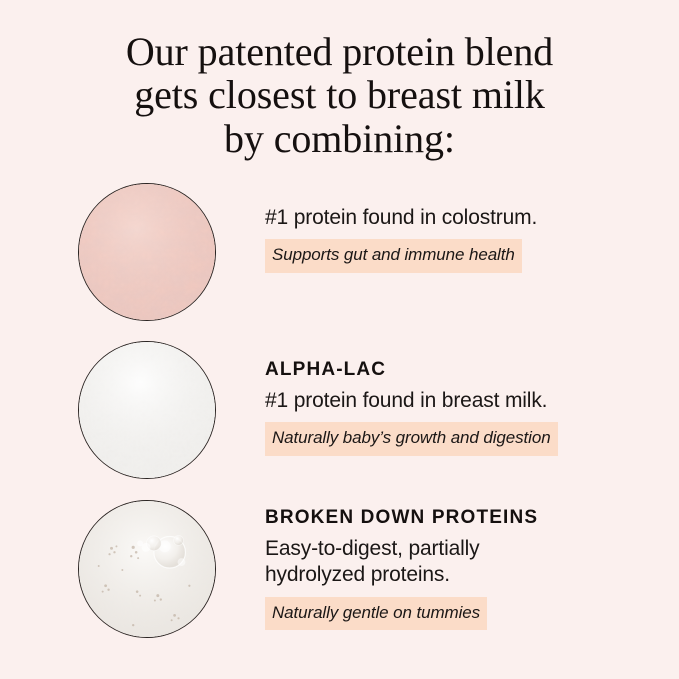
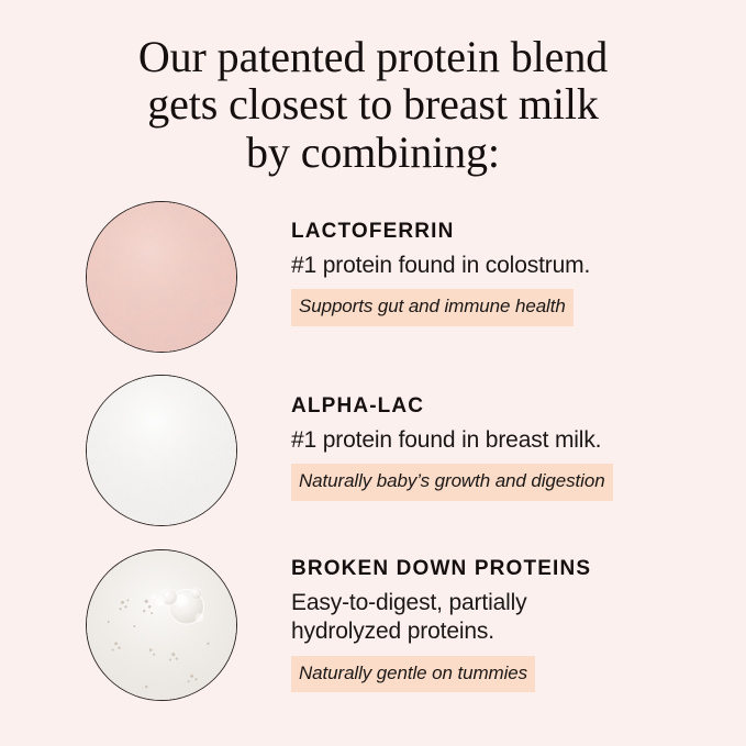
  Our patented protein blend
  gets closest to breast milk
  by combining:
+ LACTOFERRIN
  #1 protein found in colostrum.
  Supports gut and immune health
  ALPHA-LAC
  #1 protein found in breast milk.
  Naturally baby’s growth and digestion
  BROKEN DOWN PROTEINS
  Easy-to-digest, partially
  hydrolyzed proteins.
  Naturally gentle on tummies
